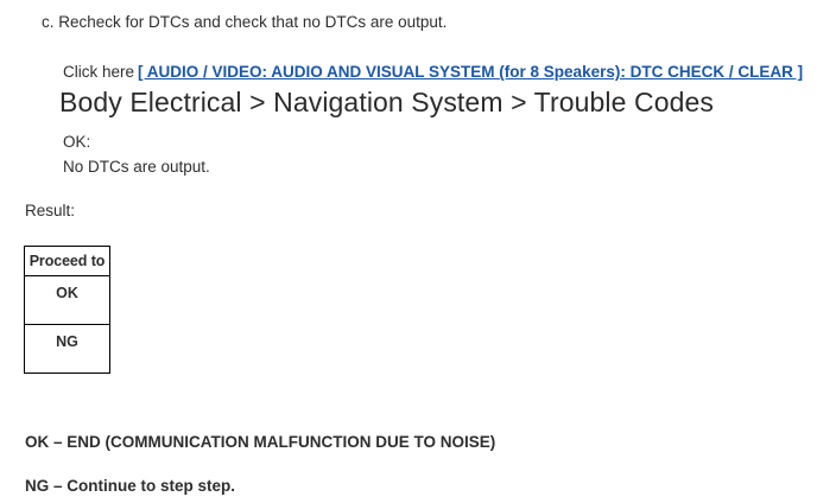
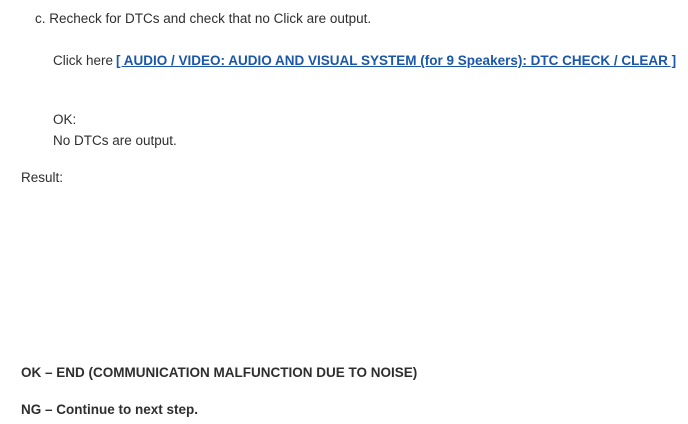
- c. Recheck for DTCs and check that no DTCs are output.
+ c. Recheck for DTCs and check that no Click are output.
- Click here [ AUDIO / VIDEO: AUDIO AND VISUAL SYSTEM (for 8 Speakers): DTC CHECK / CLEAR ]
+ Click here [ AUDIO / VIDEO: AUDIO AND VISUAL SYSTEM (for 9 Speakers): DTC CHECK / CLEAR ]
- Body Electrical > Navigation System > Trouble Codes
  OK:
  No DTCs are output.
  Result:
- Proceed to
- OK
- NG
  OK – END (COMMUNICATION MALFUNCTION DUE TO NOISE)
- NG – Continue to step step.
+ NG – Continue to next step.
